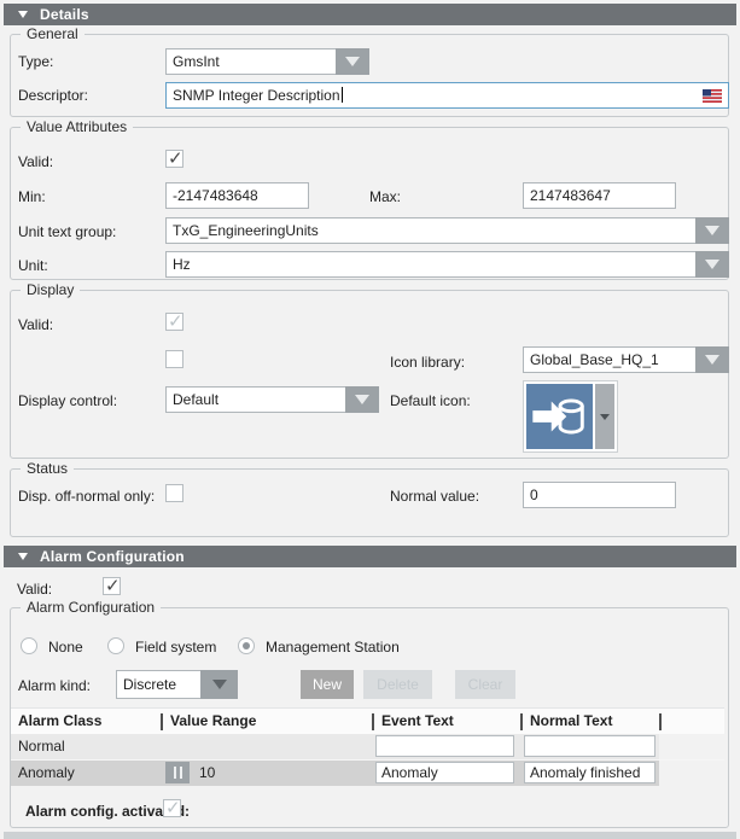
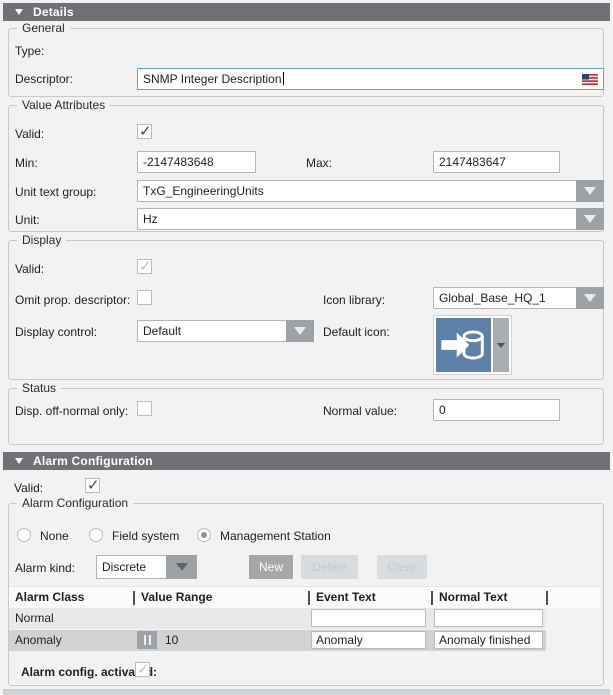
  Details
  General
  Type:
- GmsInt
  Descriptor:
  SNMP Integer Description
  Value Attributes
  Valid:
  Min:
  -2147483648
  Max:
  2147483647
  Unit text group:
  TxG_EngineeringUnits
  Unit:
  Hz
  Display
  Valid:
+ Omit prop. descriptor:
  Icon library:
  Global_Base_HQ_1
  Display control:
  Default
  Default icon:
  Status
  Disp. off-normal only:
  Normal value:
  0
  Alarm Configuration
  Valid:
  Alarm Configuration
  None
  Field system
  Management Station
  Alarm kind:
  Discrete
  New
  Alarm Class
  Value Range
  Event Text
  Normal Text
  Normal
  Anomaly
  10
  Anomaly
  Anomaly finished
  Alarm config. activa:
